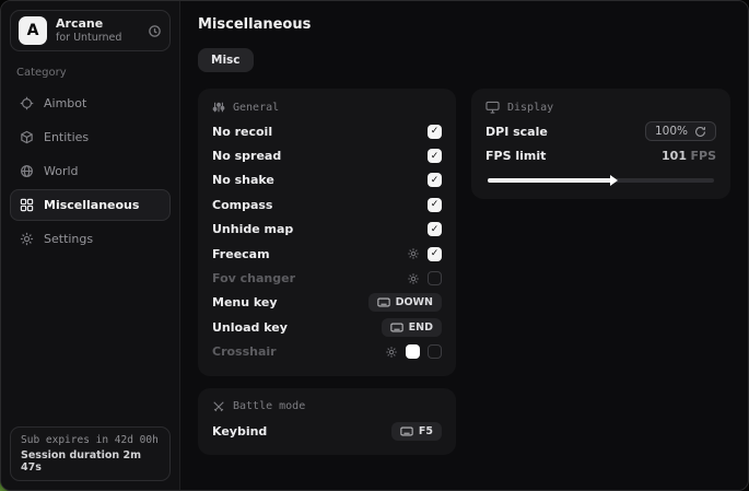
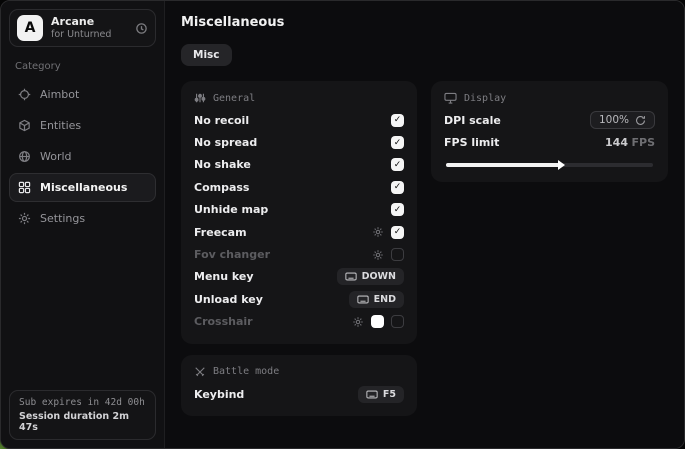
  A
  Arcane
  for Unturned
  Category
  Aimbot
  Entities
  World
  Miscellaneous
  Settings
  Sub expires in 42d 00h
  Session duration 2m 47s
  Miscellaneous
  Misc
  General
  No recoil
  No spread
  No shake
  Compass
  Unhide map
  Freecam
  Fov changer
  Menu key
  DOWN
  Unload key
  END
  Crosshair
  Battle mode
  Keybind
  F5
  Display
  DPI scale
  100%
  FPS limit
- 101 FPS
+ 144 FPS
